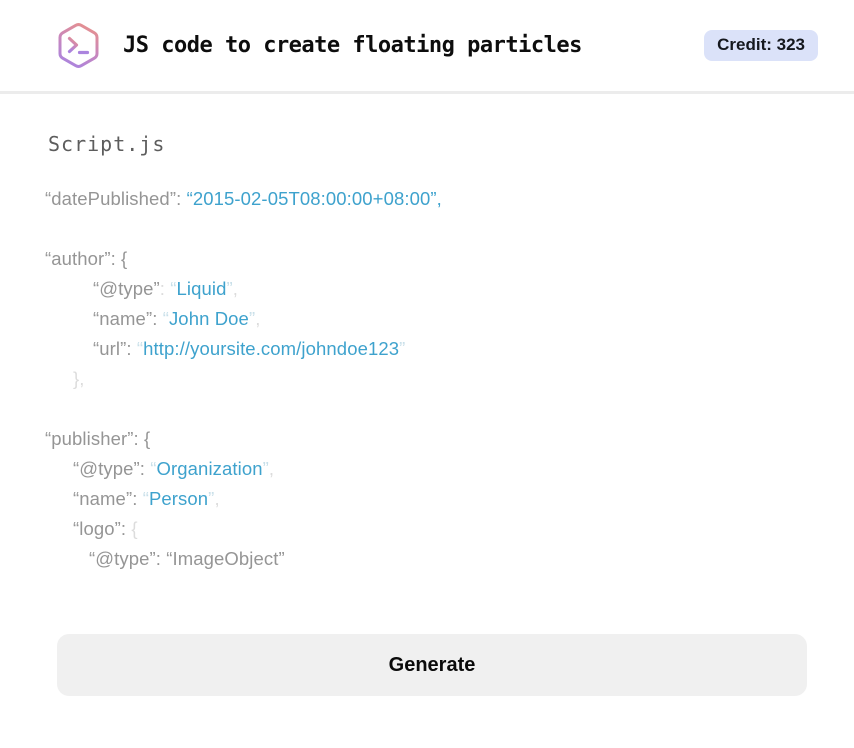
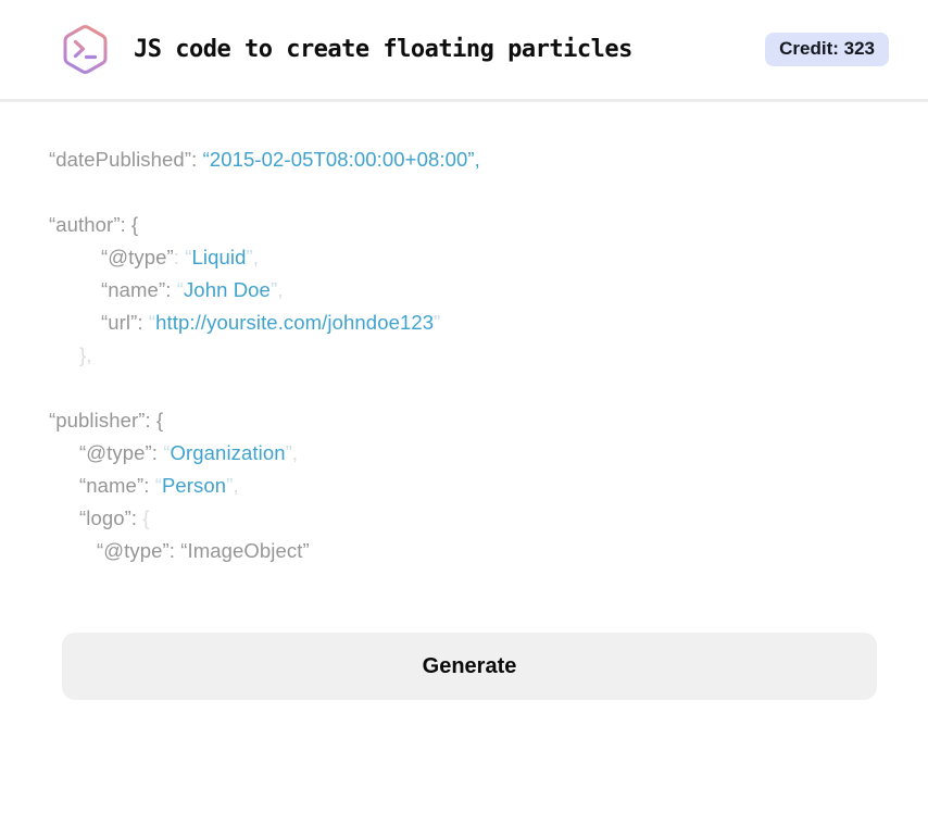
  JS code to create floating particles
  Credit: 323
- Script.js
  “datePublished”: “2015-02-05T08:00:00+08:00”,
  “author”: {
  “@type”: “Liquid”,
  “name”: “John Doe”,
  “url”: “http://yoursite.com/johndoe123”
  },
  “publisher”: {
  “@type”: “Organization”,
  “name”: “Person”,
  “logo”: {
  “@type”: “ImageObject”
  Generate
